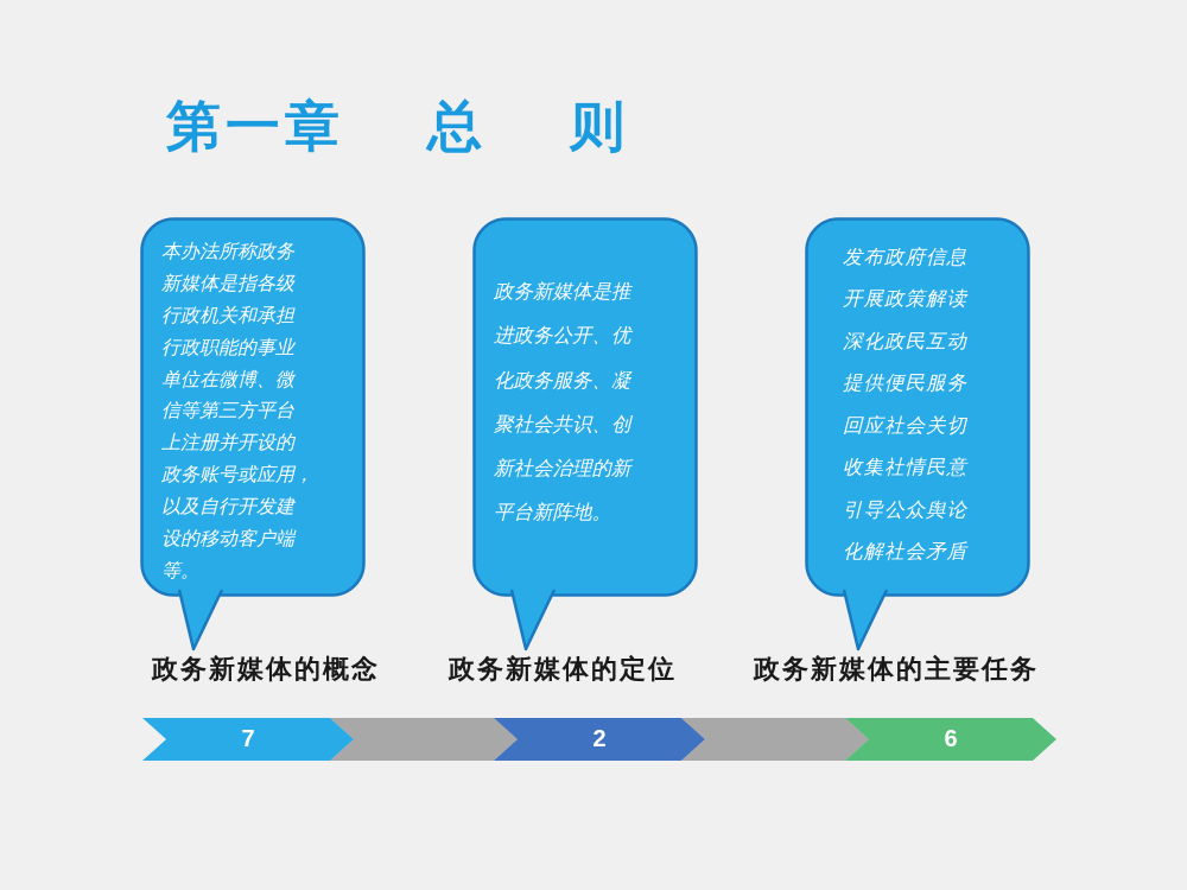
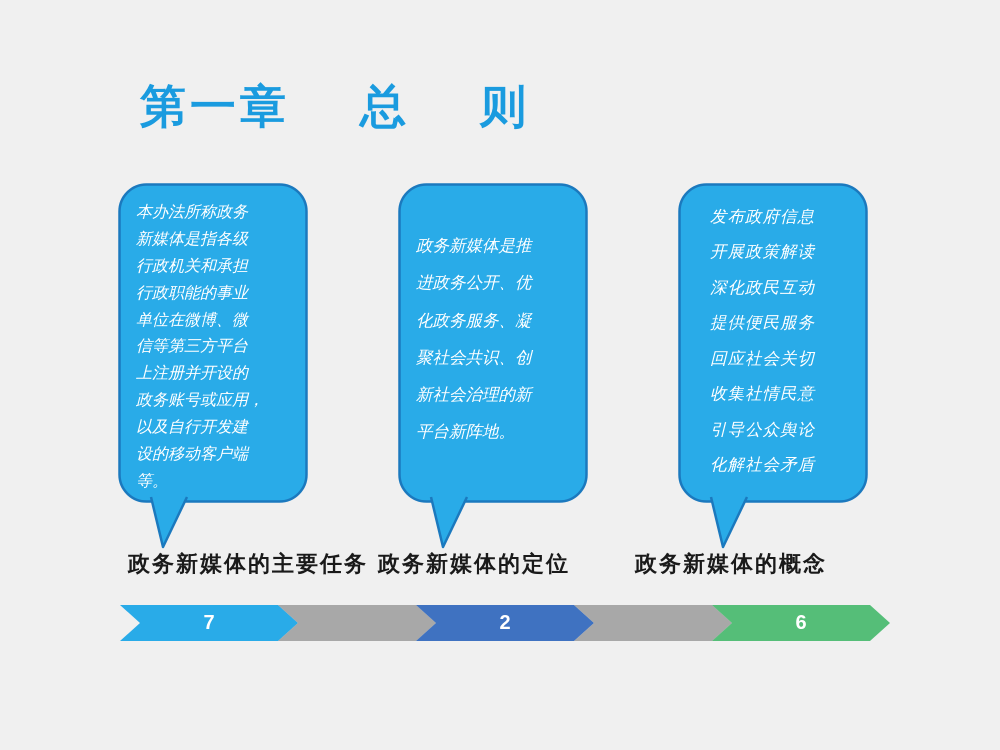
  第一章 总 则
  本办法所称政务
  新媒体是指各级
  行政机关和承担
  行政职能的事业
  单位在微博、微
  信等第三方平台
  上注册并开设的
  政务账号或应用，
  以及自行开发建
  设的移动客户端
  等。
  政务新媒体是推
  进政务公开、优
  化政务服务、凝
  聚社会共识、创
  新社会治理的新
  平台新阵地。
  发布政府信息
  开展政策解读
  深化政民互动
  提供便民服务
  回应社会关切
  收集社情民意
  引导公众舆论
  化解社会矛盾
- 政务新媒体的概念
+ 政务新媒体的主要任务
  政务新媒体的定位
- 政务新媒体的主要任务
+ 政务新媒体的概念
  7
  2
  6
